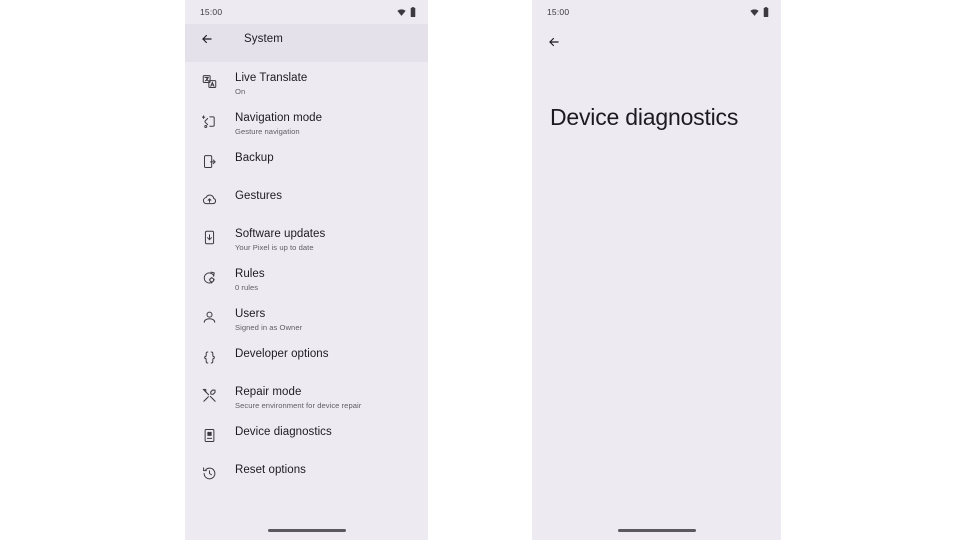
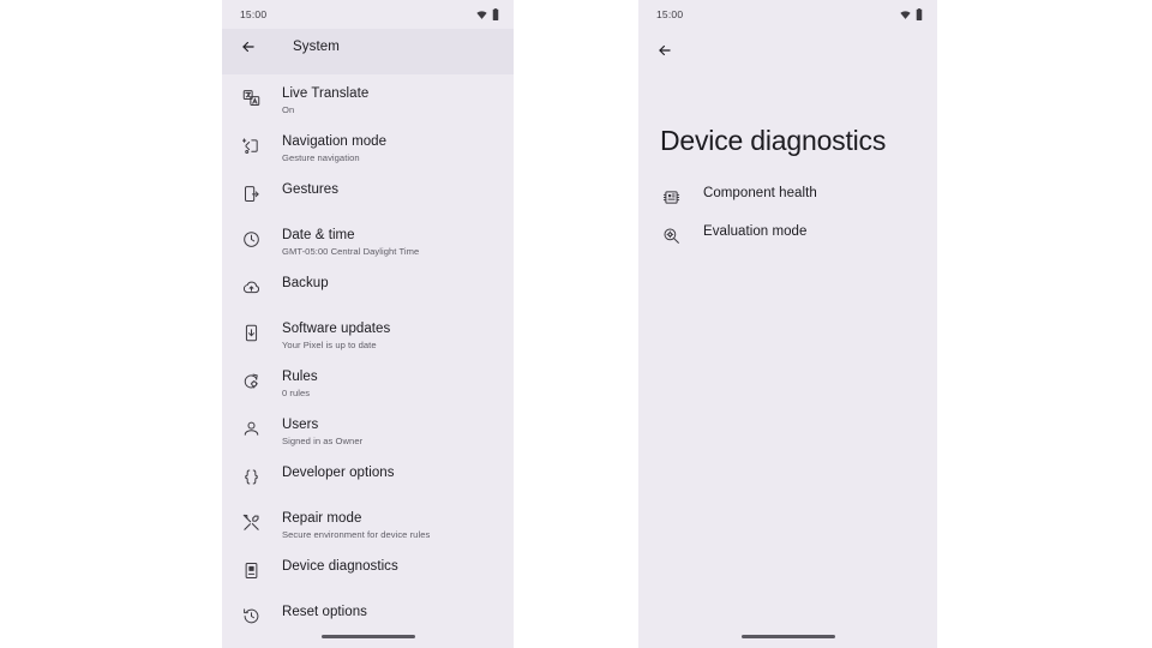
  15:00
  System
  Live Translate
  On
  Navigation mode
  Gesture navigation
- Backup
+ Gestures
+ Date & time
+ GMT-05:00 Central Daylight Time
- Gestures
+ Backup
  Software updates
  Your Pixel is up to date
  Rules
  0 rules
  Users
  Signed in as Owner
  Developer options
  Repair mode
- Secure environment for device repair
+ Secure environment for device rules
  Device diagnostics
  Reset options
  15:00
  Device diagnostics
+ Component health
+ Evaluation mode
